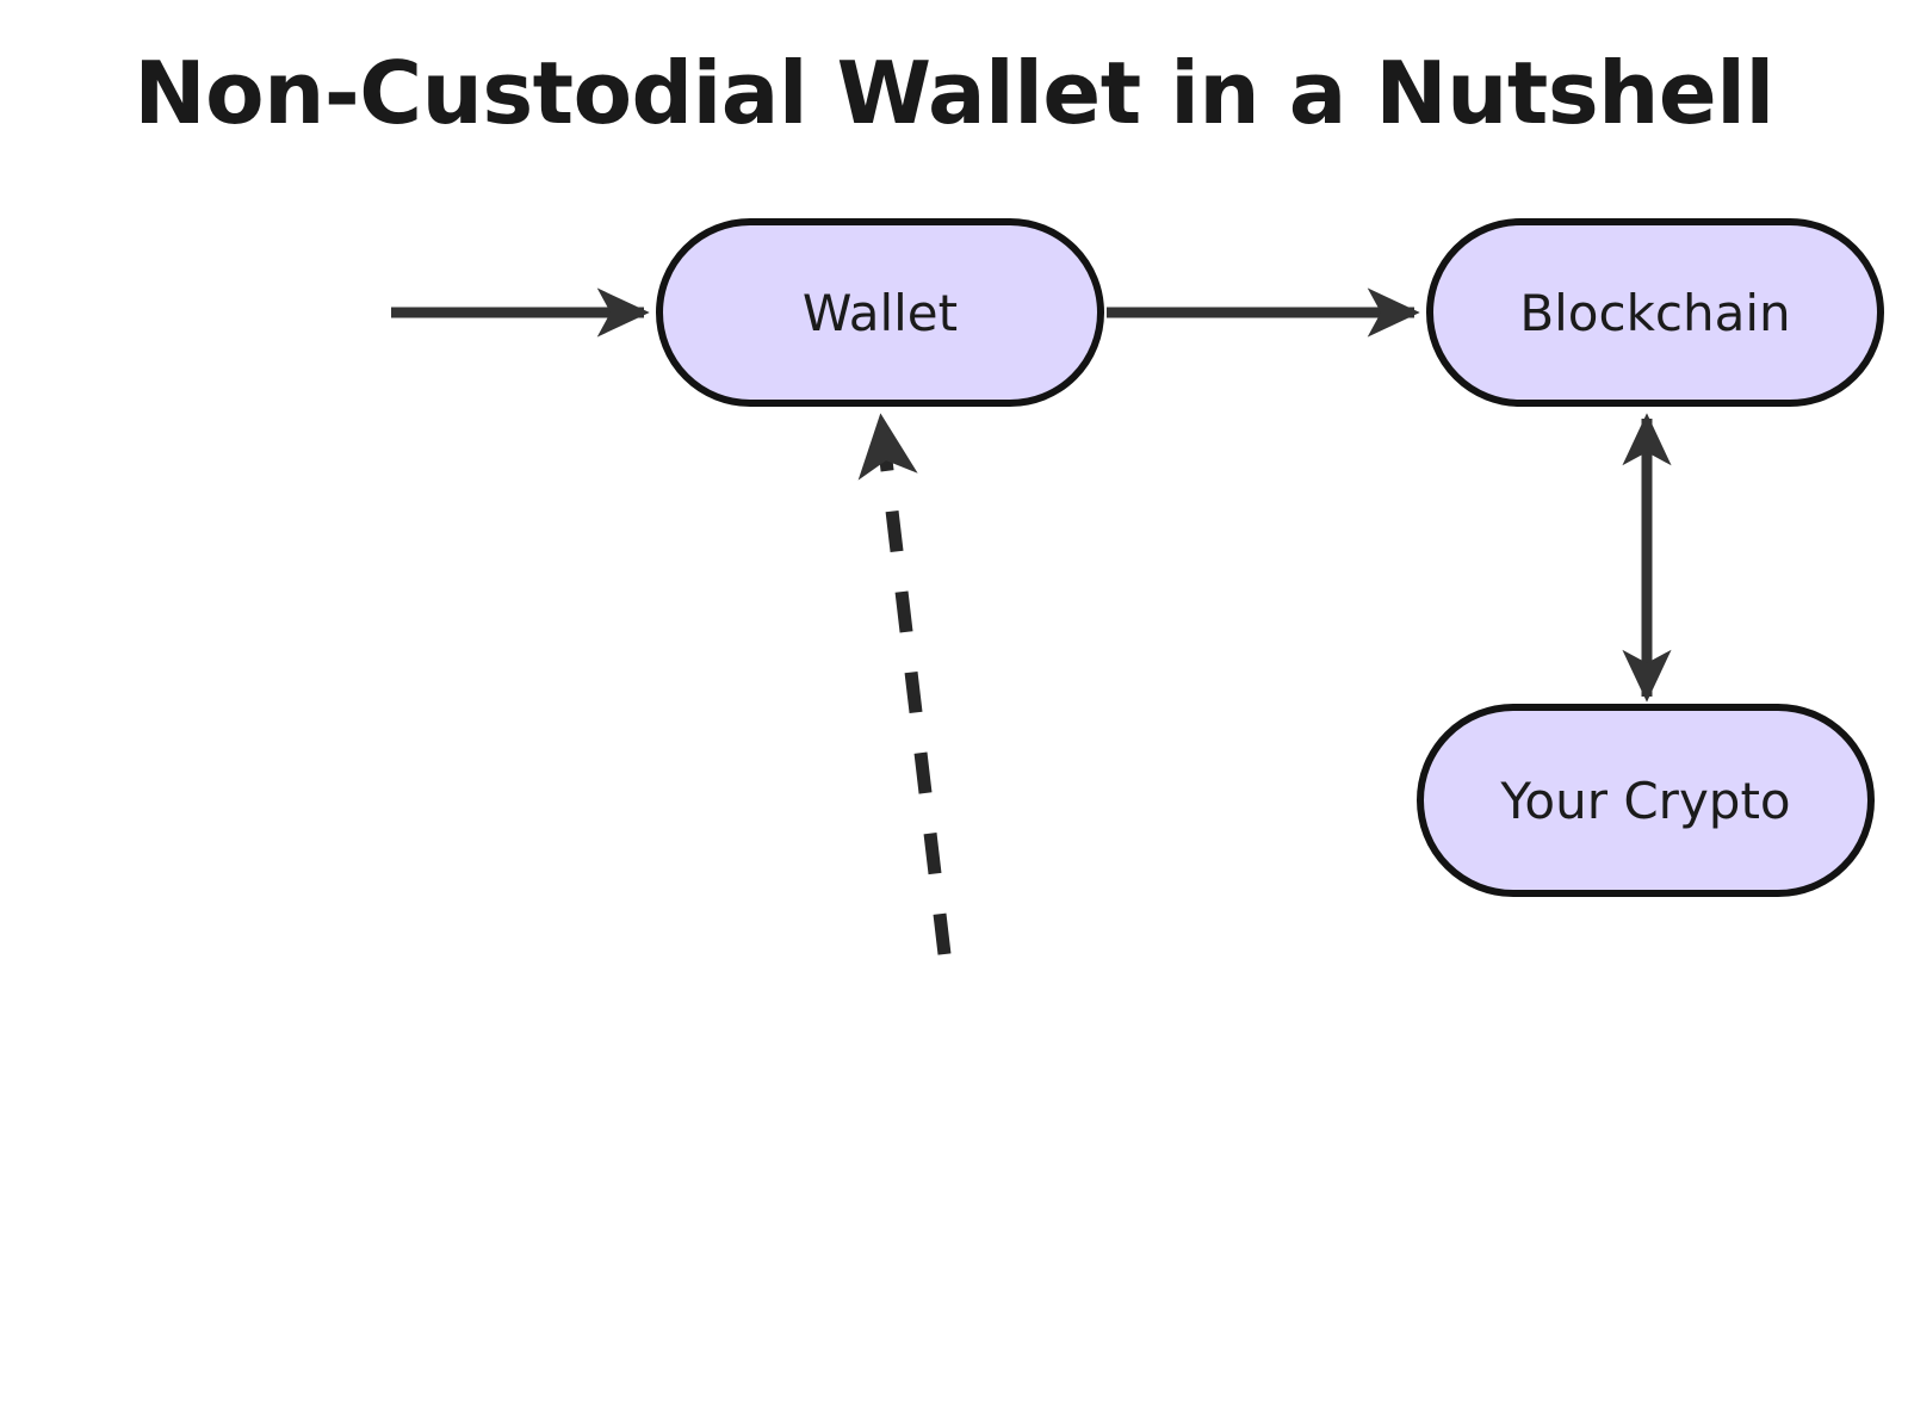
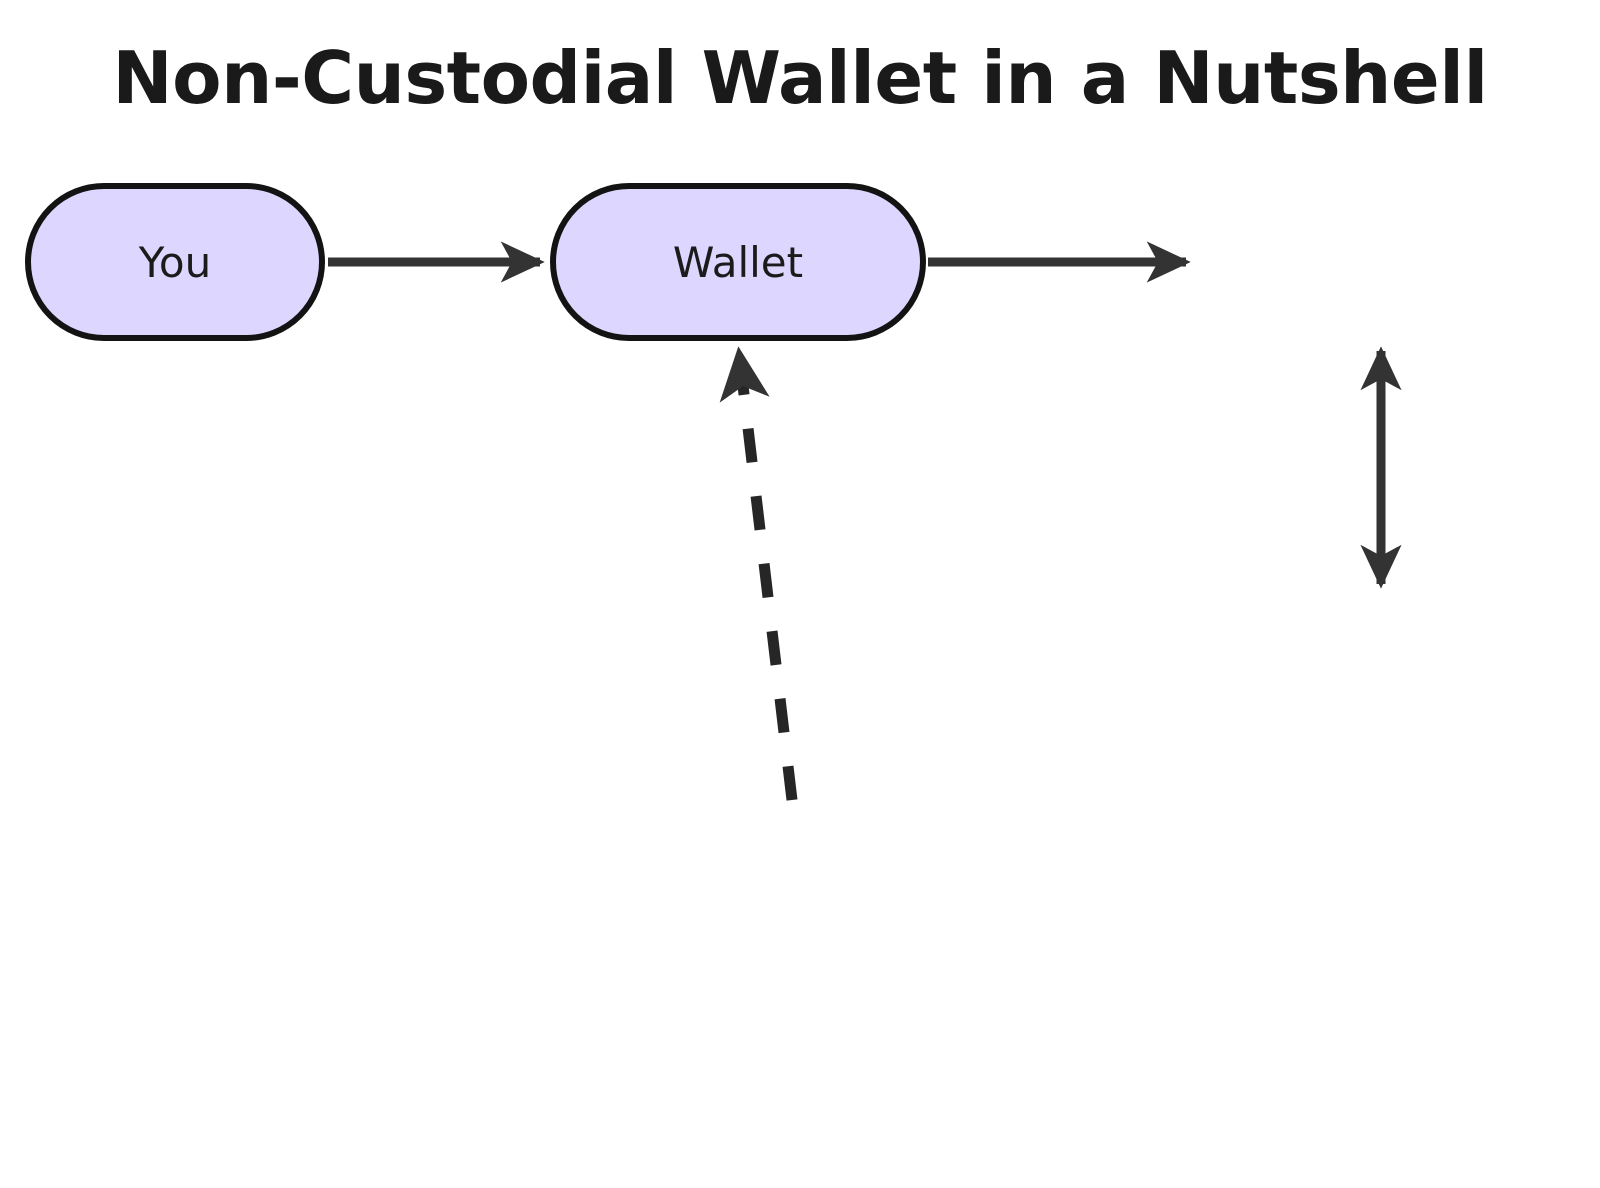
  Non-Custodial Wallet in a Nutshell
+ You
  Wallet
- Blockchain
- Your Crypto
